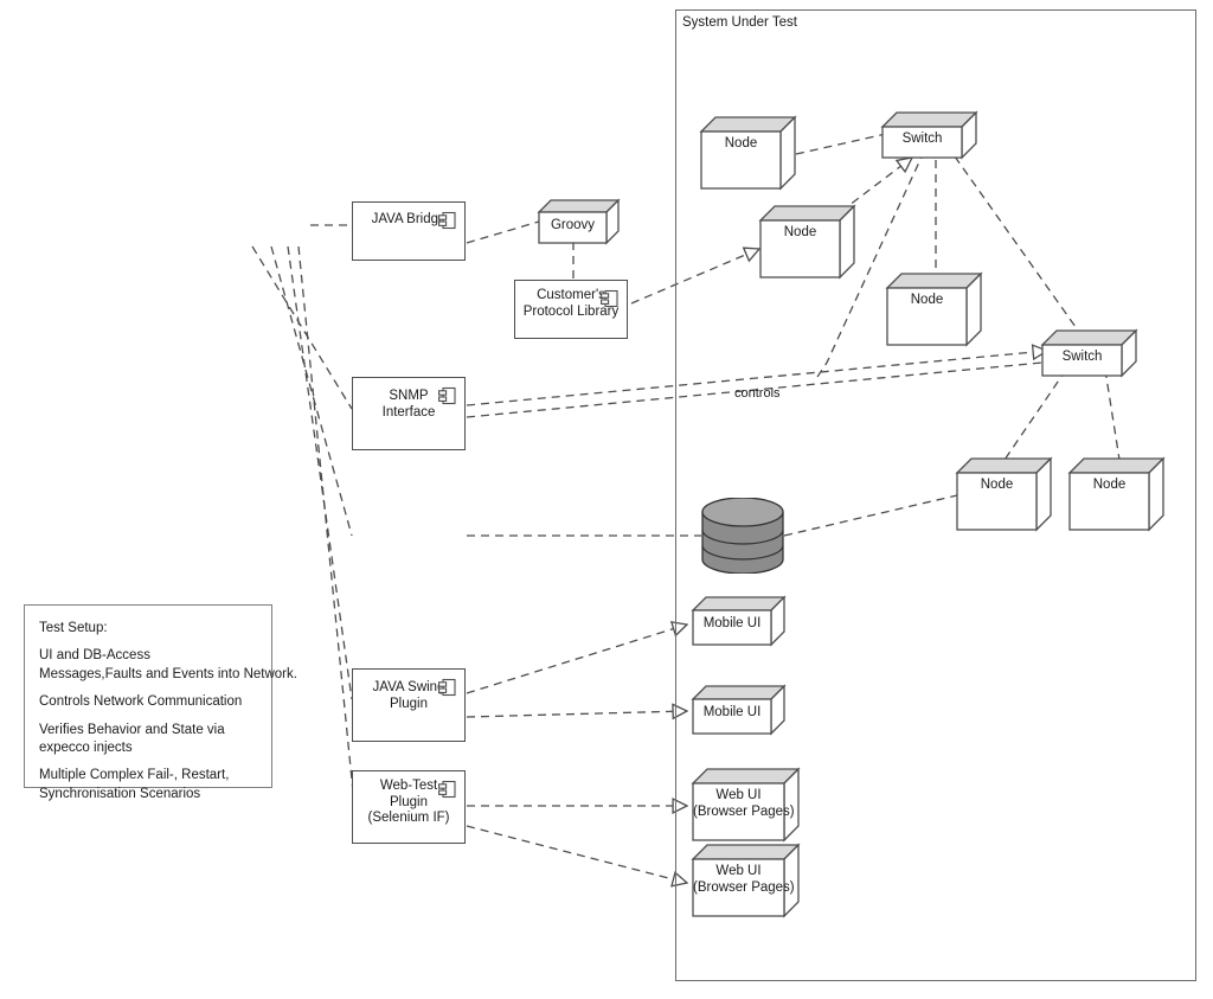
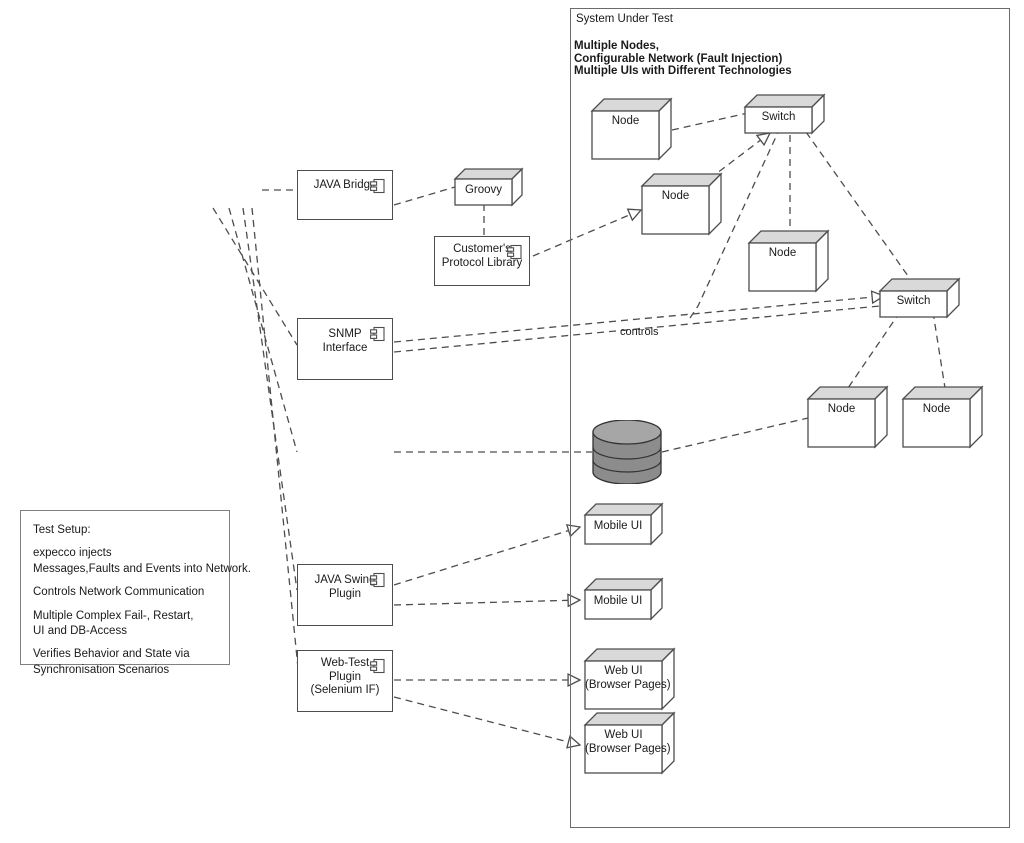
  System Under Test
+ Multiple Nodes,
+ Configurable Network (Fault Injection)
+ Multiple UIs with Different Technologies
  JAVA Bridg
  Groovy
  Customer'
  Protocol Library
  SNMP
  Interface
  JAVA Swing
  Plugin
  Web-Test
  Plugin
  (Selenium IF)
  Test Setup:
- UI and DB-Access
+ expecco injects
  Messages,Faults and Events into Network.
  Controls Network Communication
- Verifies Behavior and State via
+ Multiple Complex Fail-, Restart,
- expecco injects
+ UI and DB-Access
- Multiple Complex Fail-, Restart,
+ Verifies Behavior and State via
  Synchronisation Scenarios
  Node
  Switch
  Node
  Node
  Switch
  Node
  Node
  Mobile UI
  Mobile UI
  Web UI
  (Browser Pages)
  Web UI
  (Browser Pages)
  controls
